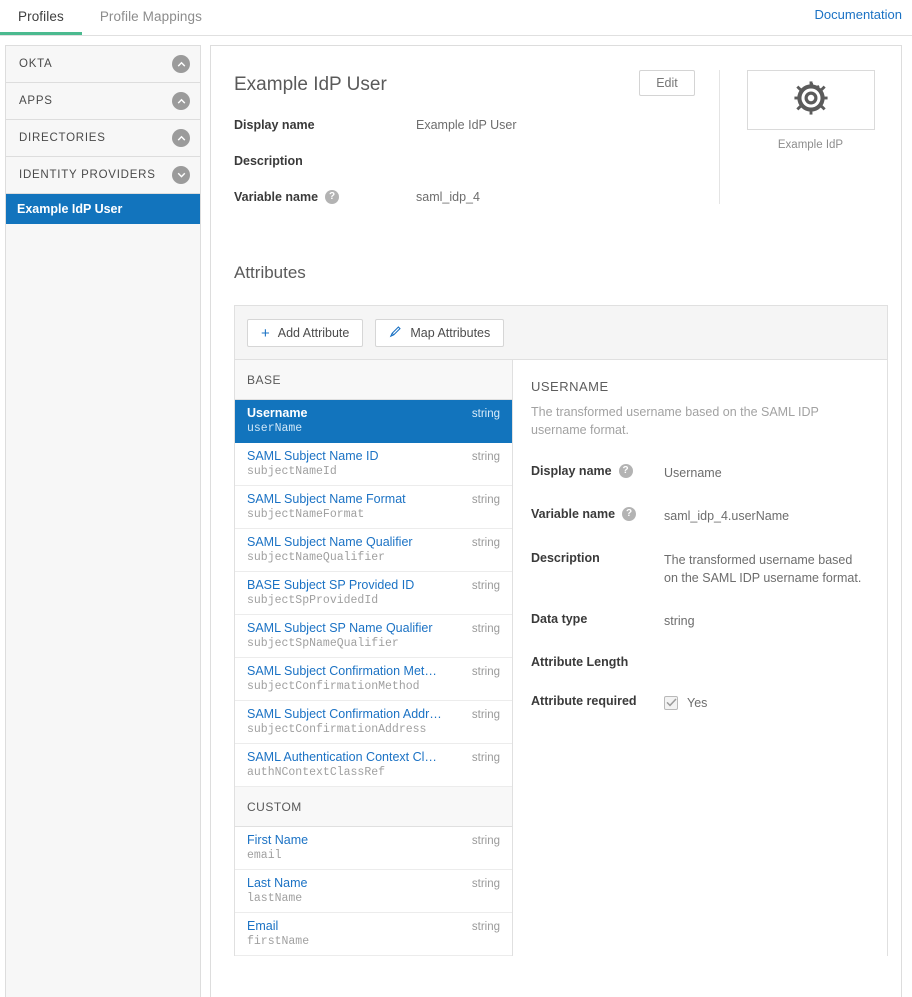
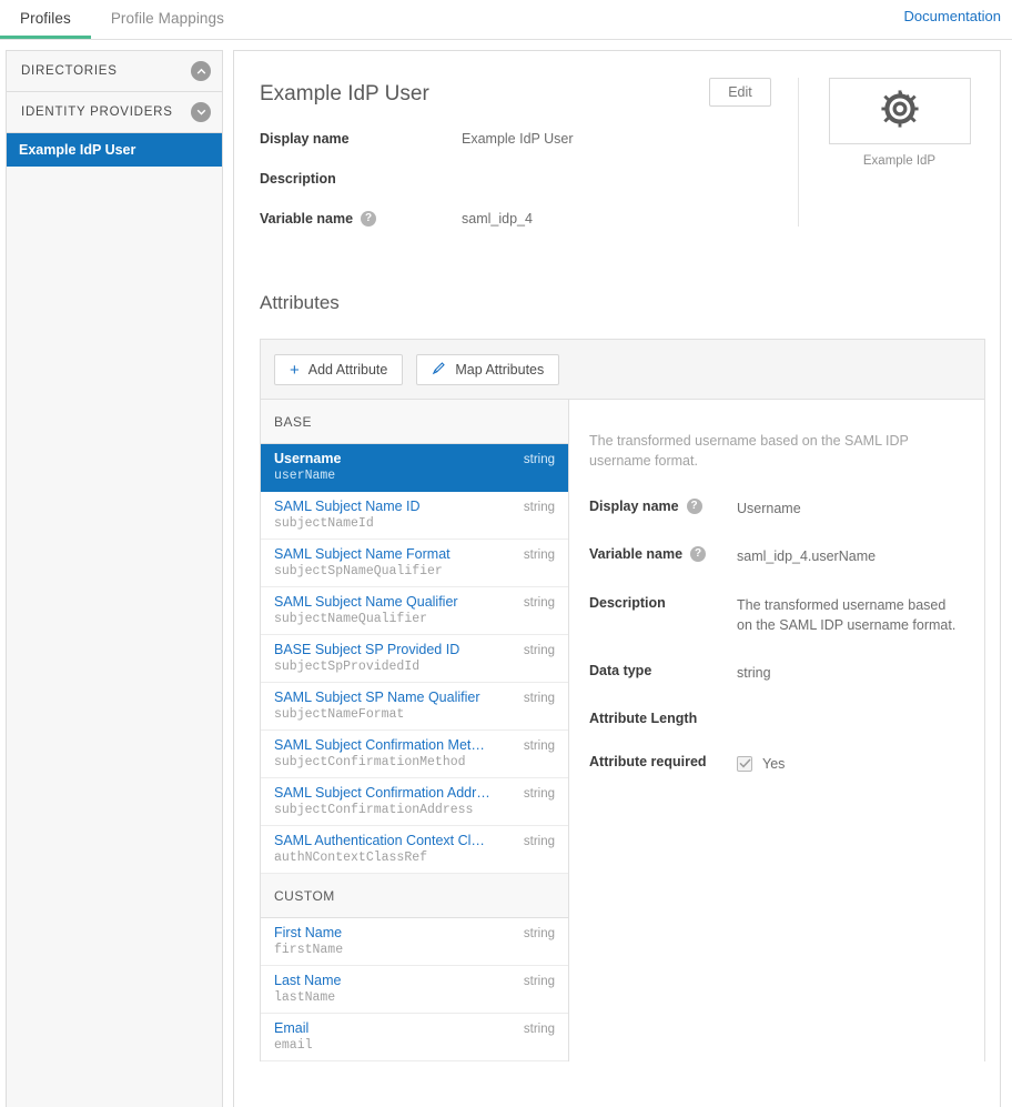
  Profiles
  Profile Mappings
  Documentation
- OKTA
- APPS
  DIRECTORIES
  IDENTITY PROVIDERS
  Example IdP User
  Example IdP User
  Edit
  Display name
  Example IdP User
  Description
  Variable name
  ?
  saml_idp_4
  Example IdP
  Attributes
  +
  Add Attribute
  Map Attributes
  BASE
  Username
  string
  userName
  SAML Subject Name ID
  string
  subjectNameId
  SAML Subject Name Format
  string
- subjectNameFormat
+ subjectSpNameQualifier
  SAML Subject Name Qualifier
  string
  subjectNameQualifier
  BASE Subject SP Provided ID
  string
  subjectSpProvidedId
  SAML Subject SP Name Qualifier
  string
- subjectSpNameQualifier
+ subjectNameFormat
  SAML Subject Confirmation Method
  string
  subjectConfirmationMethod
  SAML Subject Confirmation Addres
  string
  subjectConfirmationAddress
  SAML Authentication Context Class
  string
  authNContextClassRef
  CUSTOM
  First Name
  string
- email
+ firstName
  Last Name
  string
  lastName
  Email
  string
- firstName
+ email
- USERNAME
  The transformed username based on the SAML IDP username format.
  Display name
  ?
  Username
  Variable name
  ?
  saml_idp_4.userName
  Description
  The transformed username based on the SAML IDP username format.
  Data type
  string
  Attribute Length
  Attribute required
  Yes
